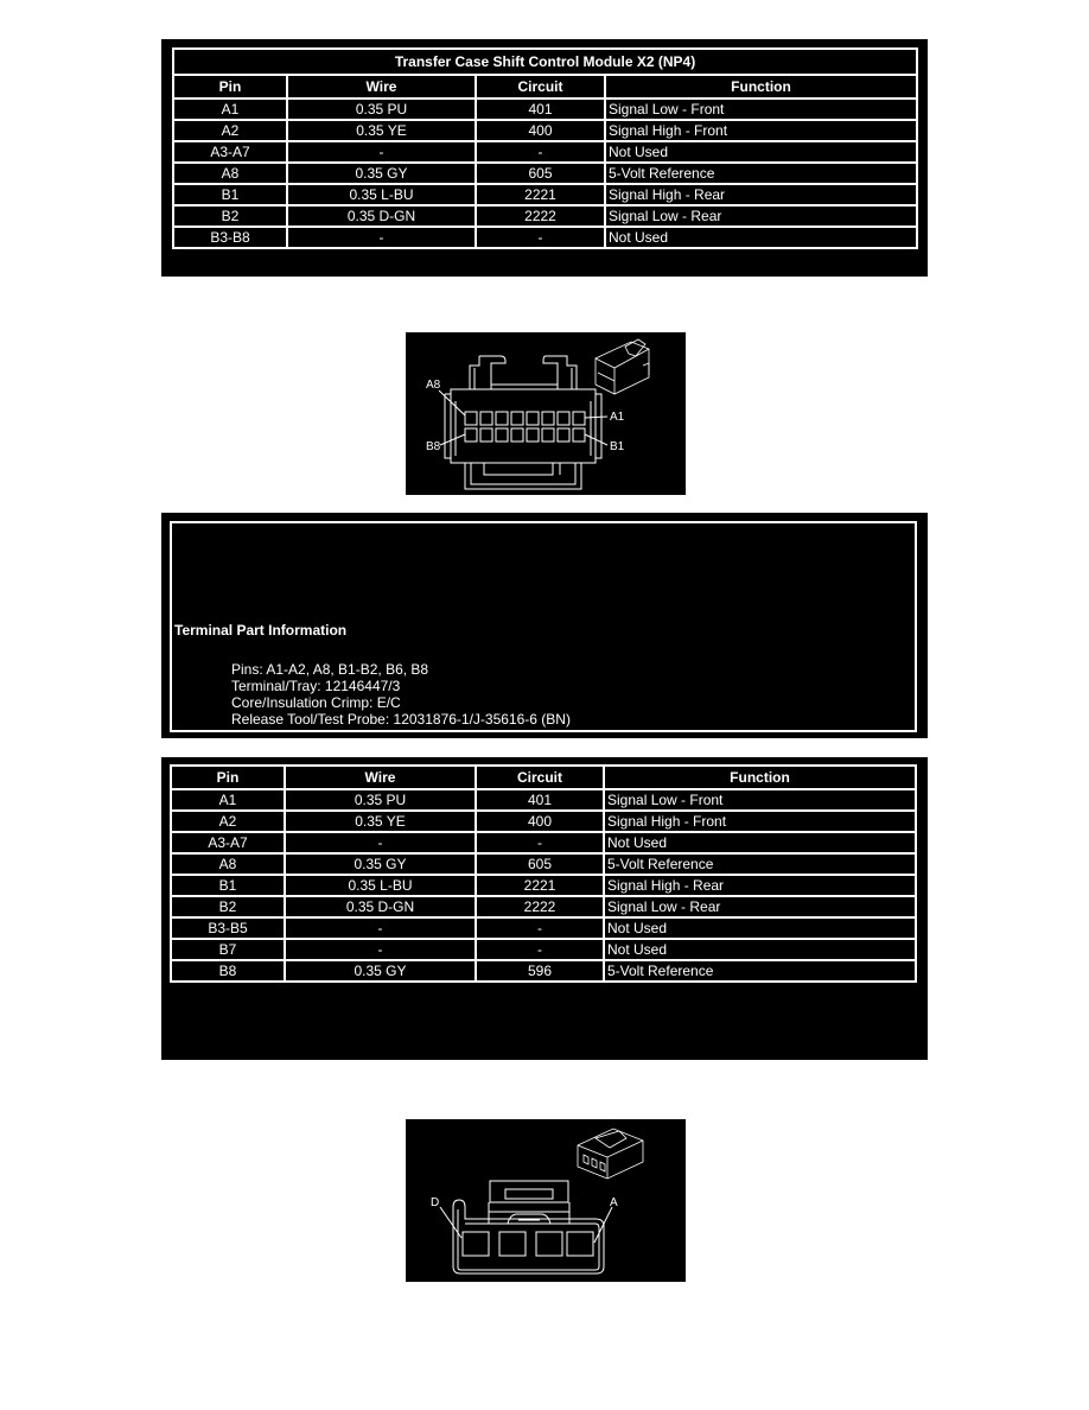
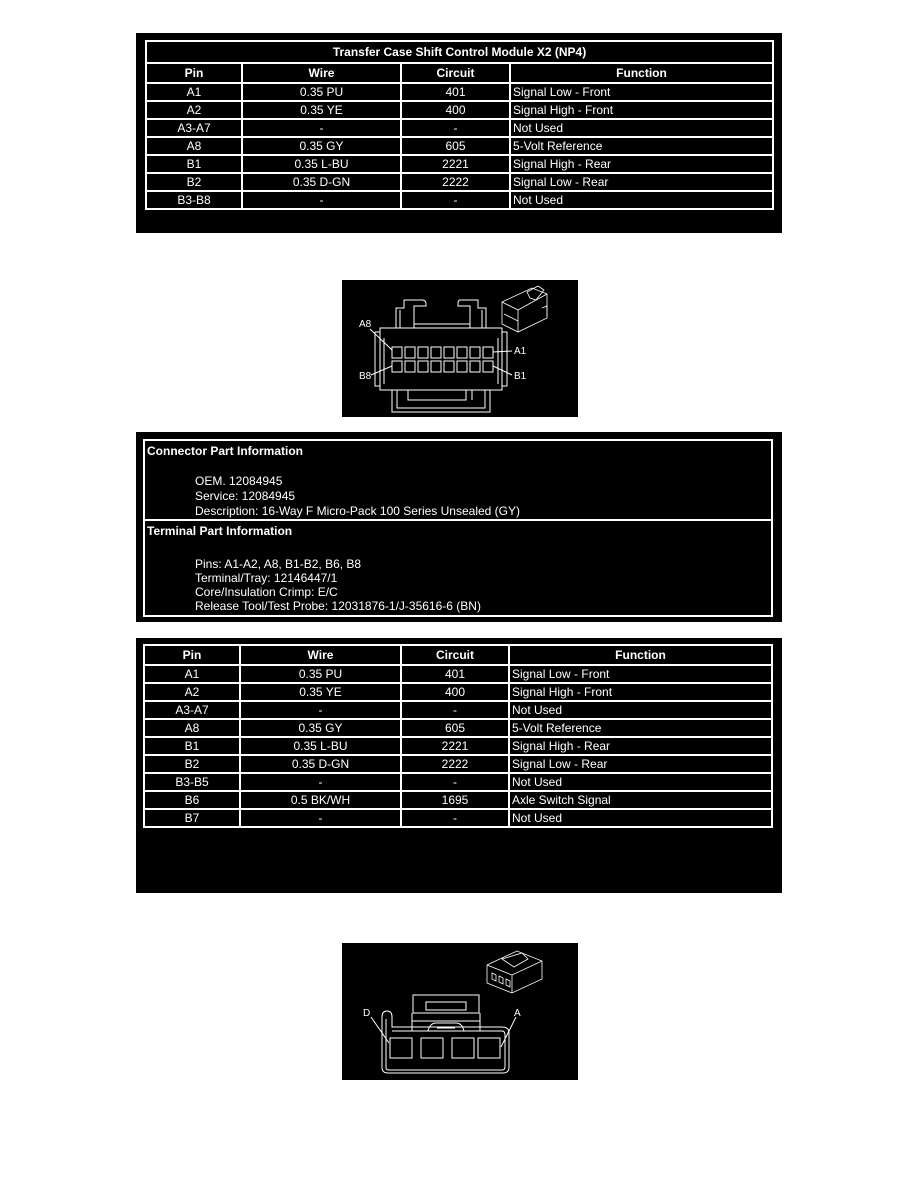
  Transfer Case Shift Control Module X2 (NP4)
  Pin	Wire	Circuit	Function
  A1	0.35 PU	401	Signal Low - Front
  A2	0.35 YE	400	Signal High - Front
  A3-A7	-	-	Not Used
  A8	0.35 GY	605	5-Volt Reference
  B1	0.35 L-BU	2221	Signal High - Rear
  B2	0.35 D-GN	2222	Signal Low - Rear
  B3-B8	-	-	Not Used
  A8
  A1
  B8
  B1
+ Connector Part Information
+ OEM. 12084945
+ Service: 12084945
+ Description: 16-Way F Micro-Pack 100 Series Unsealed (GY)
  Terminal Part Information
  Pins: A1-A2, A8, B1-B2, B6, B8
- Terminal/Tray: 12146447/3
+ Terminal/Tray: 12146447/1
  Core/Insulation Crimp: E/C
  Release Tool/Test Probe: 12031876-1/J-35616-6 (BN)
  Pin	Wire	Circuit	Function
  A1	0.35 PU	401	Signal Low - Front
  A2	0.35 YE	400	Signal High - Front
  A3-A7	-	-	Not Used
  A8	0.35 GY	605	5-Volt Reference
  B1	0.35 L-BU	2221	Signal High - Rear
  B2	0.35 D-GN	2222	Signal Low - Rear
  B3-B5	-	-	Not Used
+ B6	0.5 BK/WH	1695	Axle Switch Signal
  B7	-	-	Not Used
- B8	0.35 GY	596	5-Volt Reference
  D
  A
